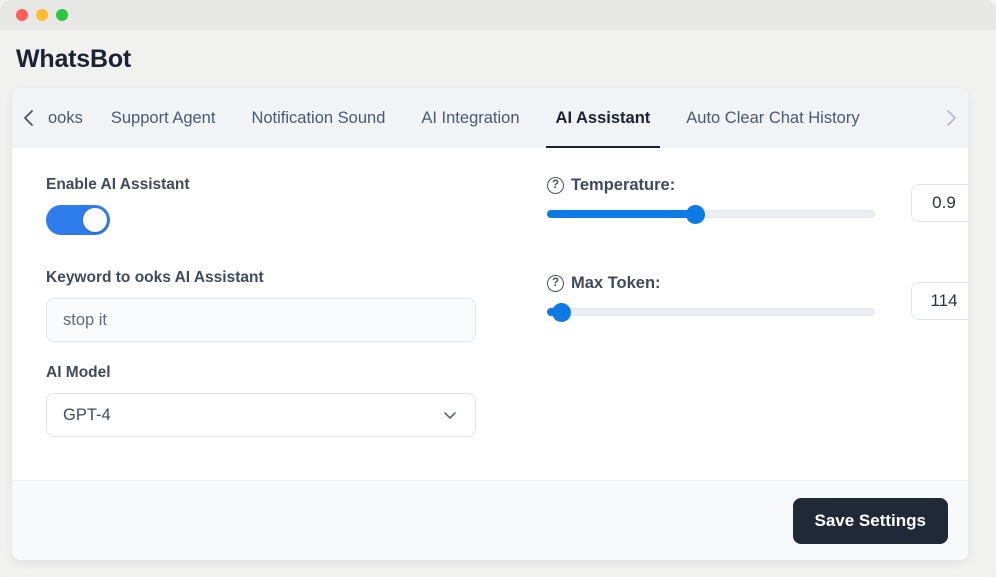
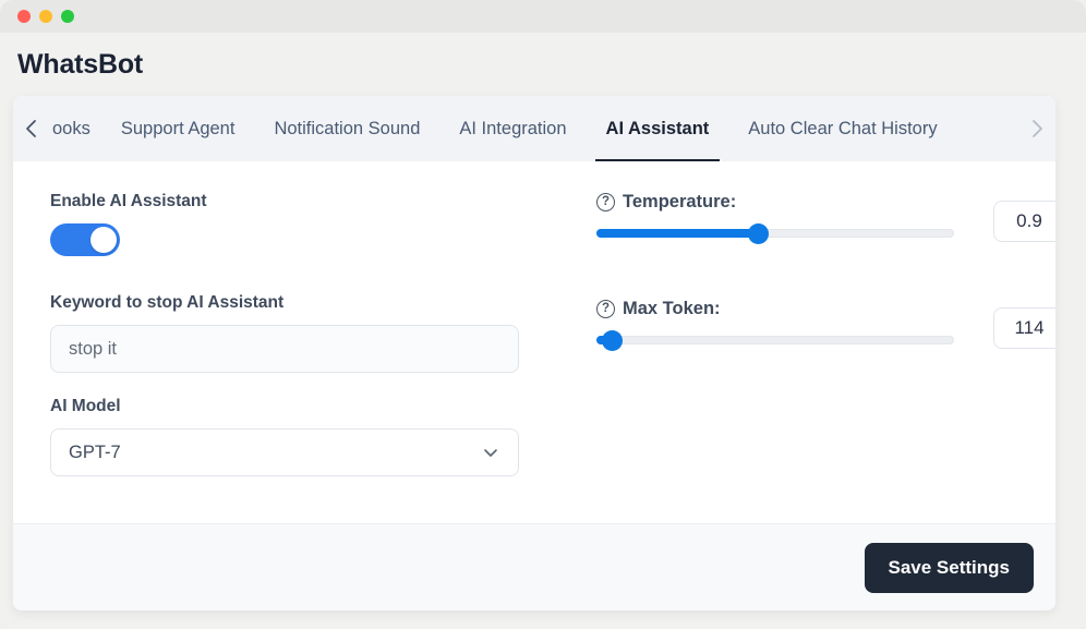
  WhatsBot
  ooks
  Support Agent
  Notification Sound
  AI Integration
  AI Assistant
  Auto Clear Chat History
  Enable AI Assistant
- Keyword to ooks AI Assistant
+ Keyword to stop AI Assistant
  stop it
  AI Model
- GPT-4
+ GPT-7
  ?
  Temperature:
  0.9
  ?
  Max Token:
  114
  Save Settings
